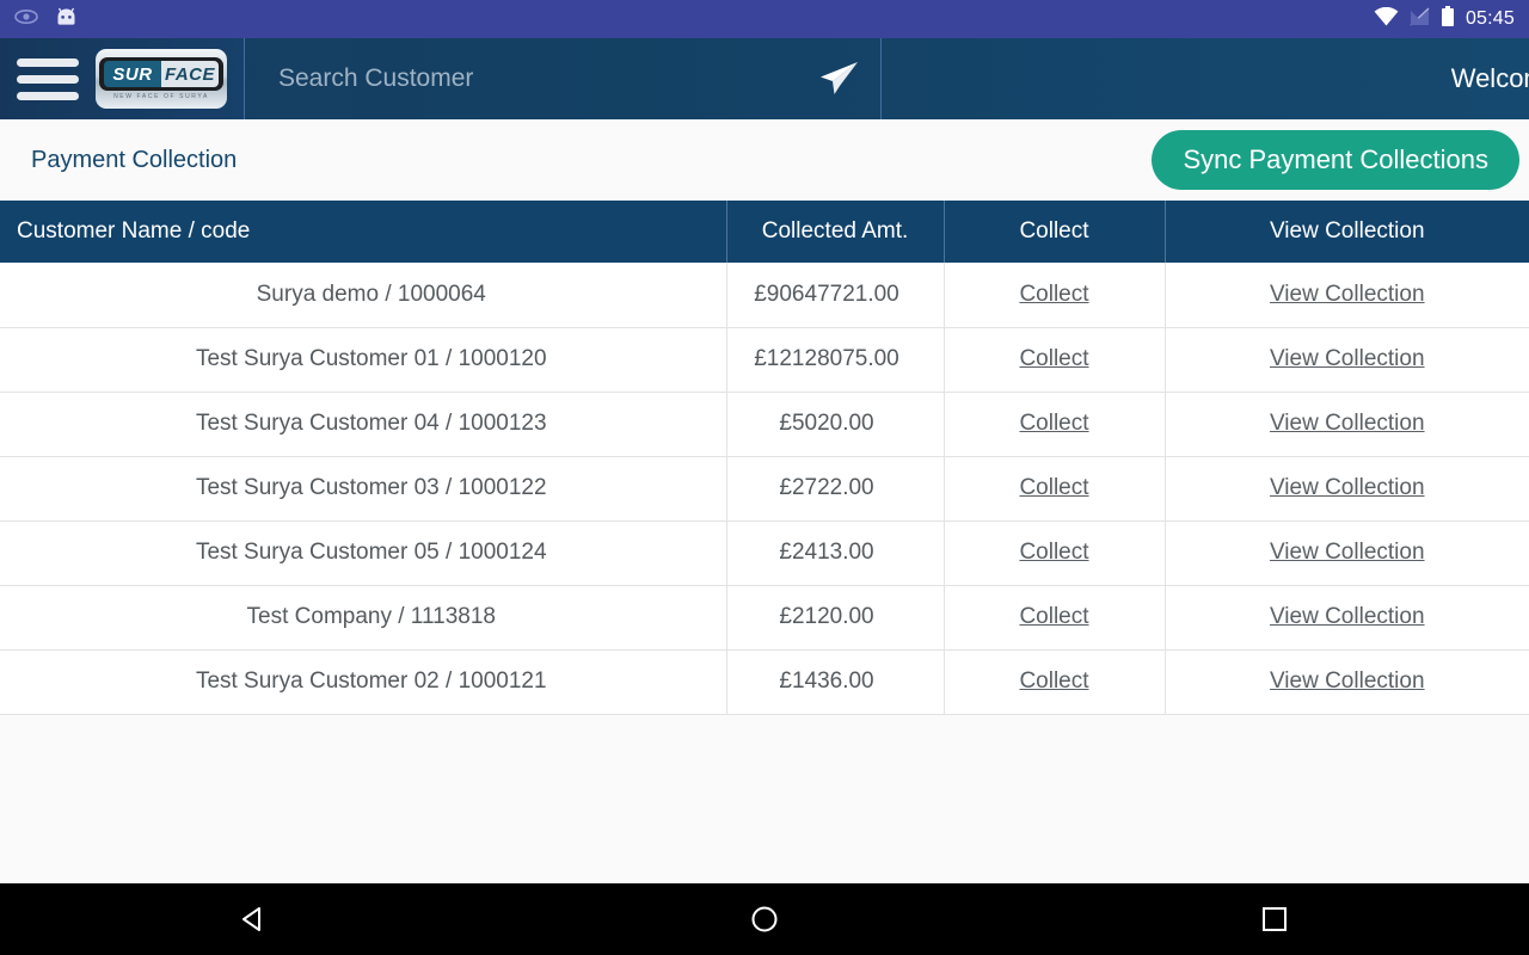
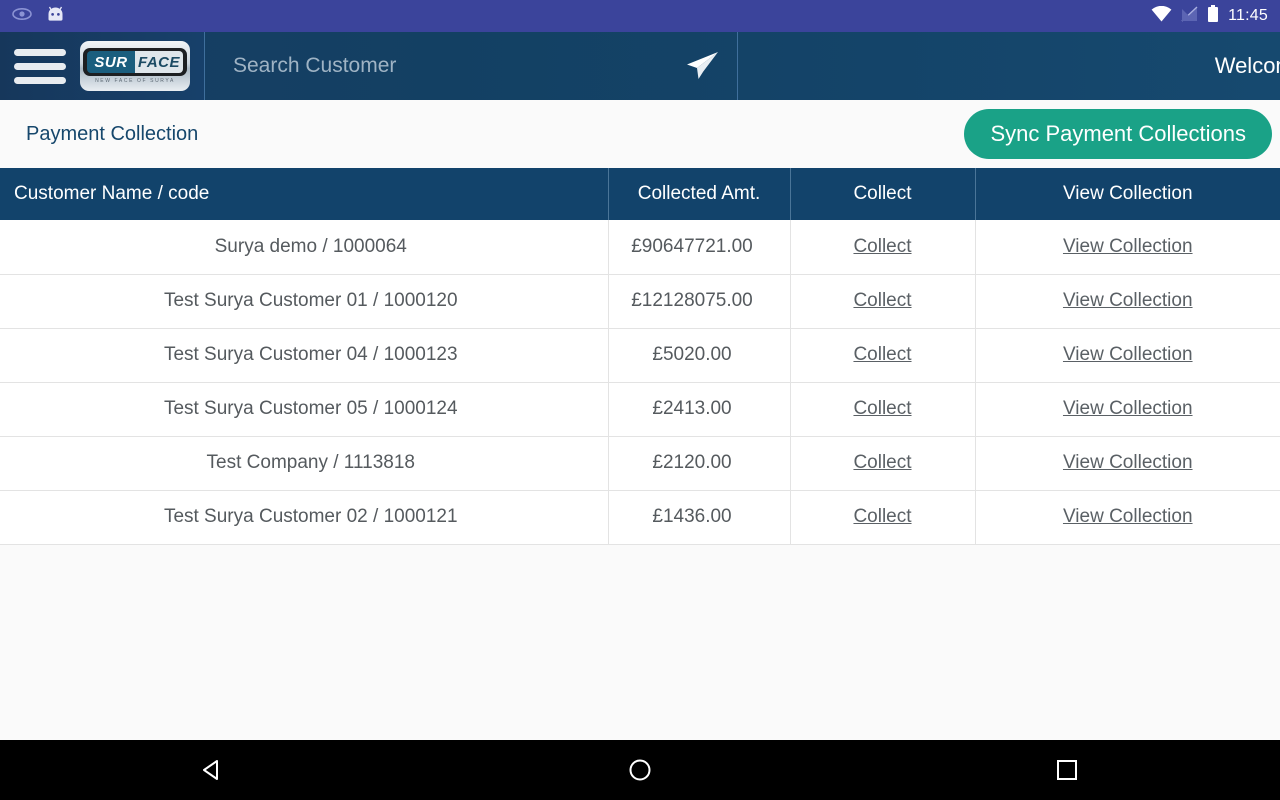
- 05:45
+ 11:45
  SUR
  FACE
  Search Customer
  Welco
  Payment Collection
  Sync Payment Collections
  Customer Name / code	Collected Amt.	Collect	View Collection
  Surya demo / 1000064	£90647721.00	Collect	View Collection
  Test Surya Customer 01 / 1000120	£12128075.00	Collect	View Collection
  Test Surya Customer 04 / 1000123	£5020.00	Collect	View Collection
- Test Surya Customer 03 / 1000122	£2722.00	Collect	View Collection
  Test Surya Customer 05 / 1000124	£2413.00	Collect	View Collection
  Test Company / 1113818	£2120.00	Collect	View Collection
  Test Surya Customer 02 / 1000121	£1436.00	Collect	View Collection
